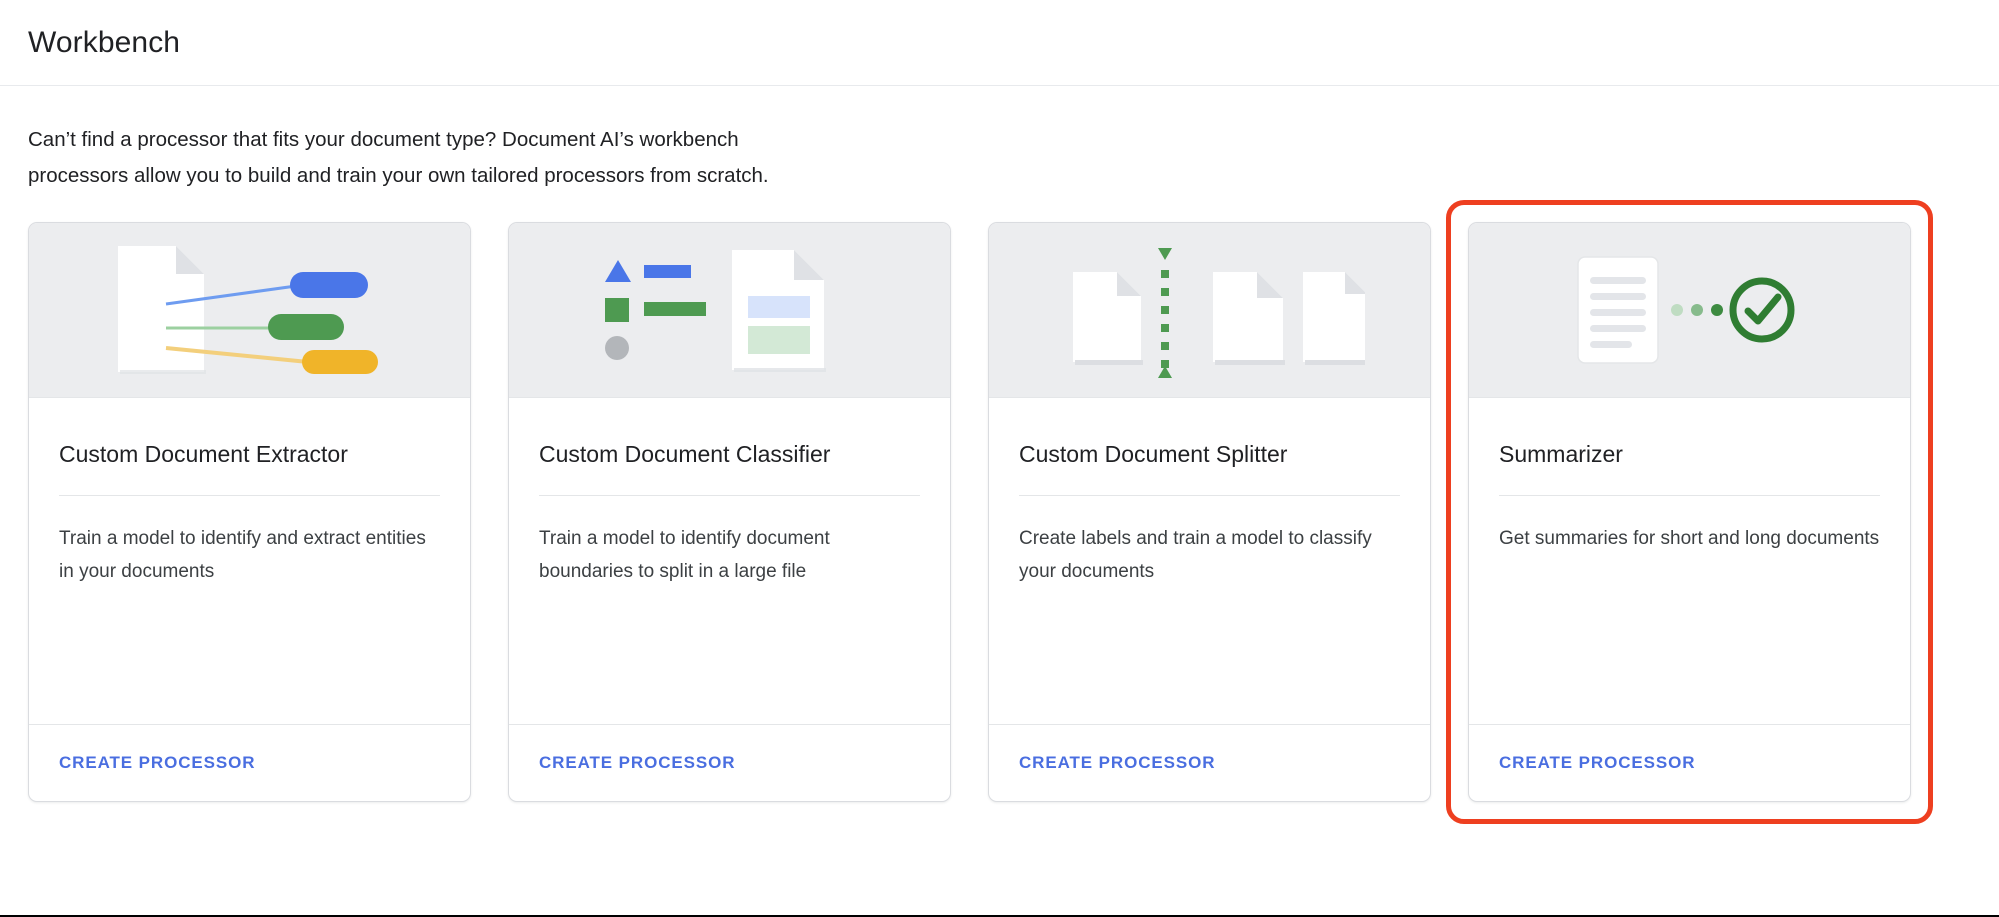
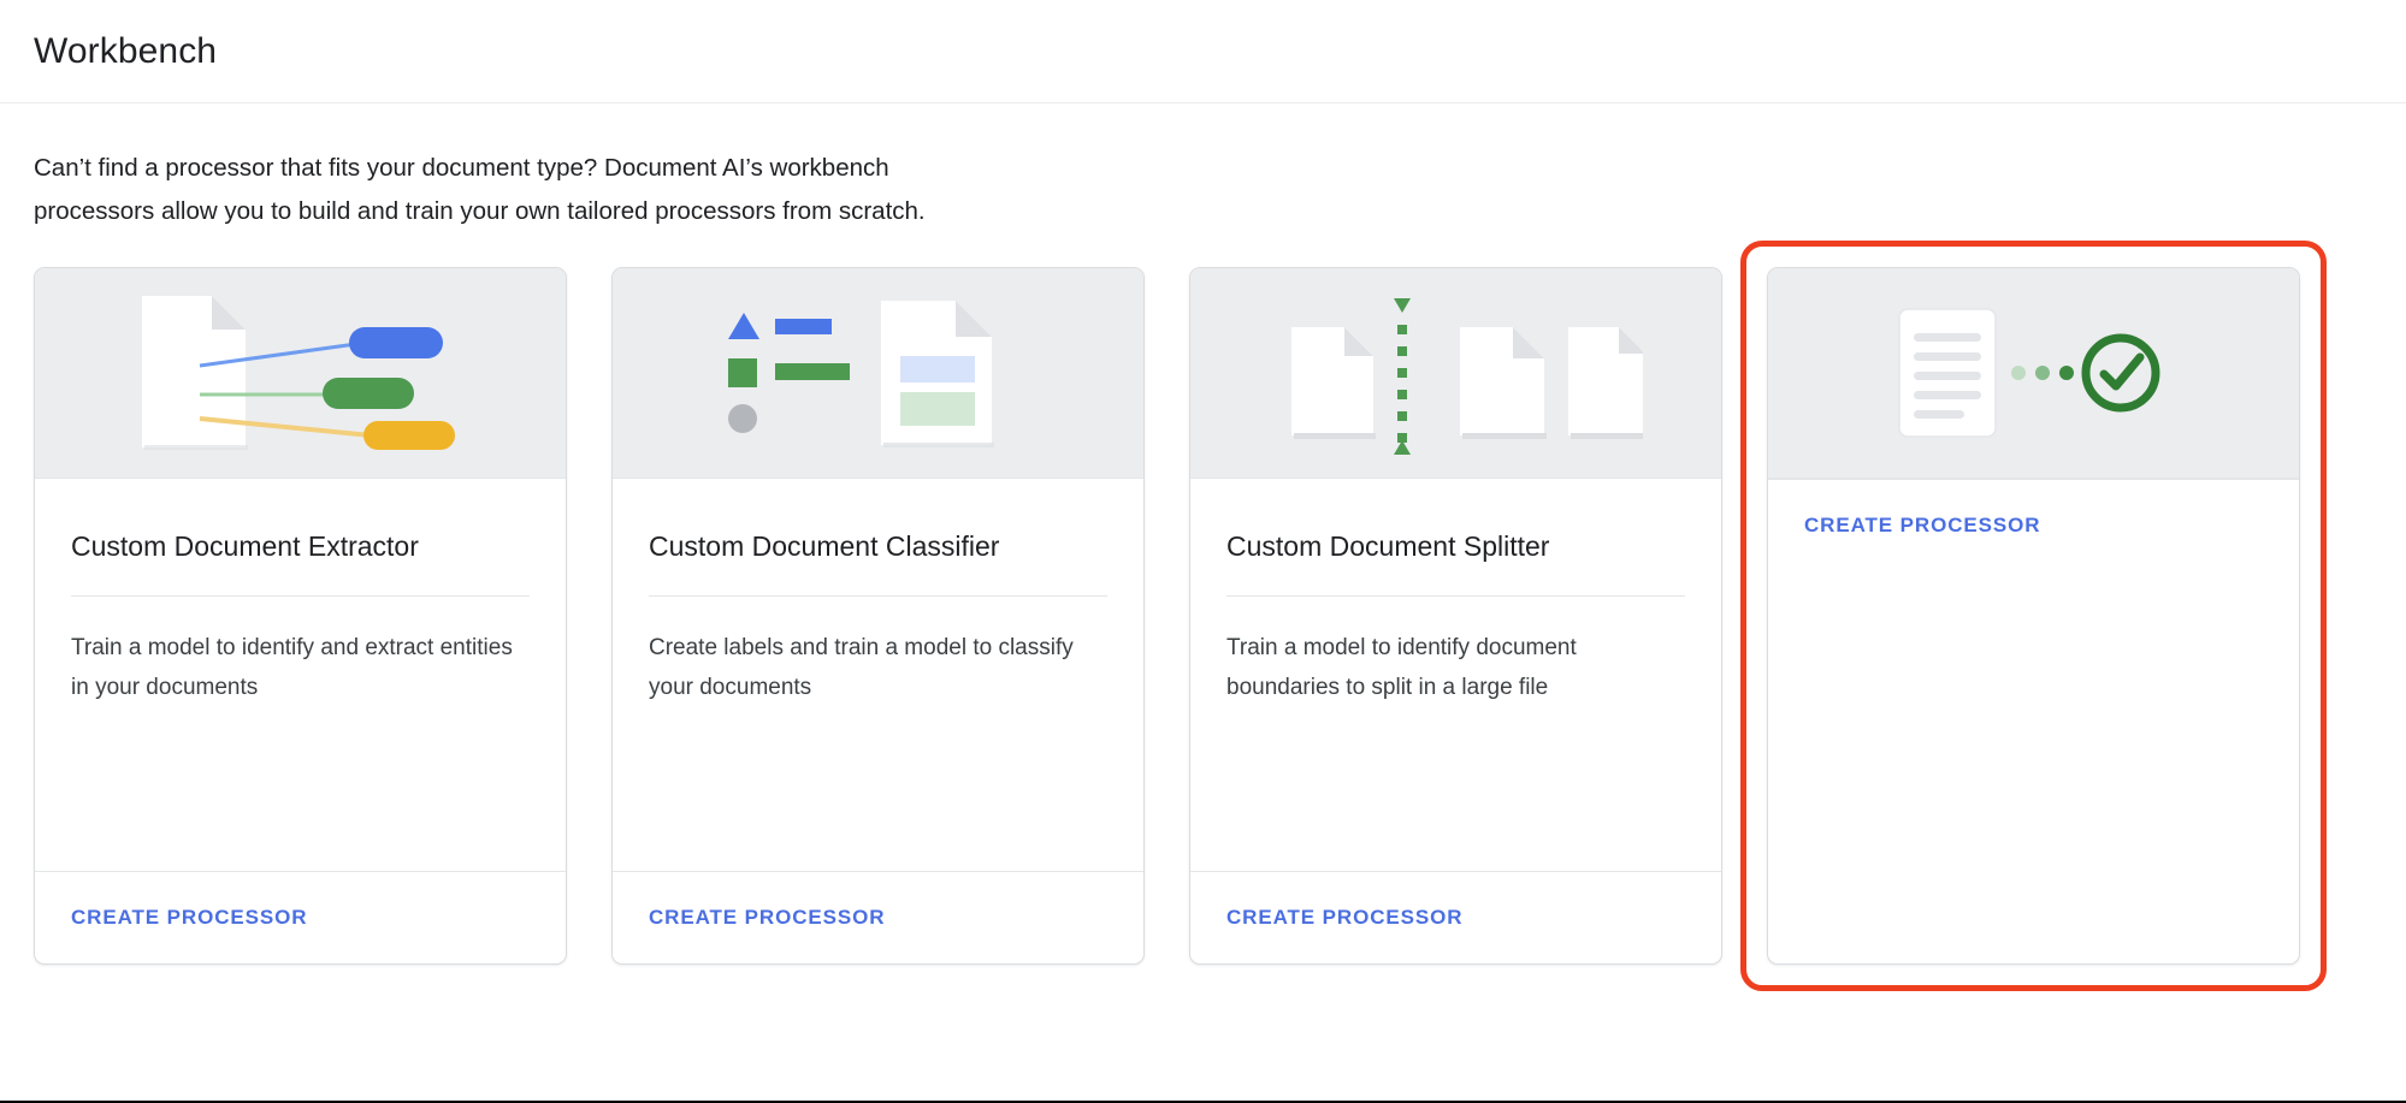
  Workbench
  Can’t find a processor that fits your document type? Document AI’s workbench
  processors allow you to build and train your own tailored processors from scratch.
  Custom Document Extractor
  Train a model to identify and extract entities in your documents
  CREATE PROCESSOR
  Custom Document Classifier
- Train a model to identify document boundaries to split in a large file
+ Create labels and train a model to classify your documents
  CREATE PROCESSOR
  Custom Document Splitter
- Create labels and train a model to classify your documents
+ Train a model to identify document boundaries to split in a large file
  CREATE PROCESSOR
- Summarizer
- Get summaries for short and long documents
  CREATE PROCESSOR
